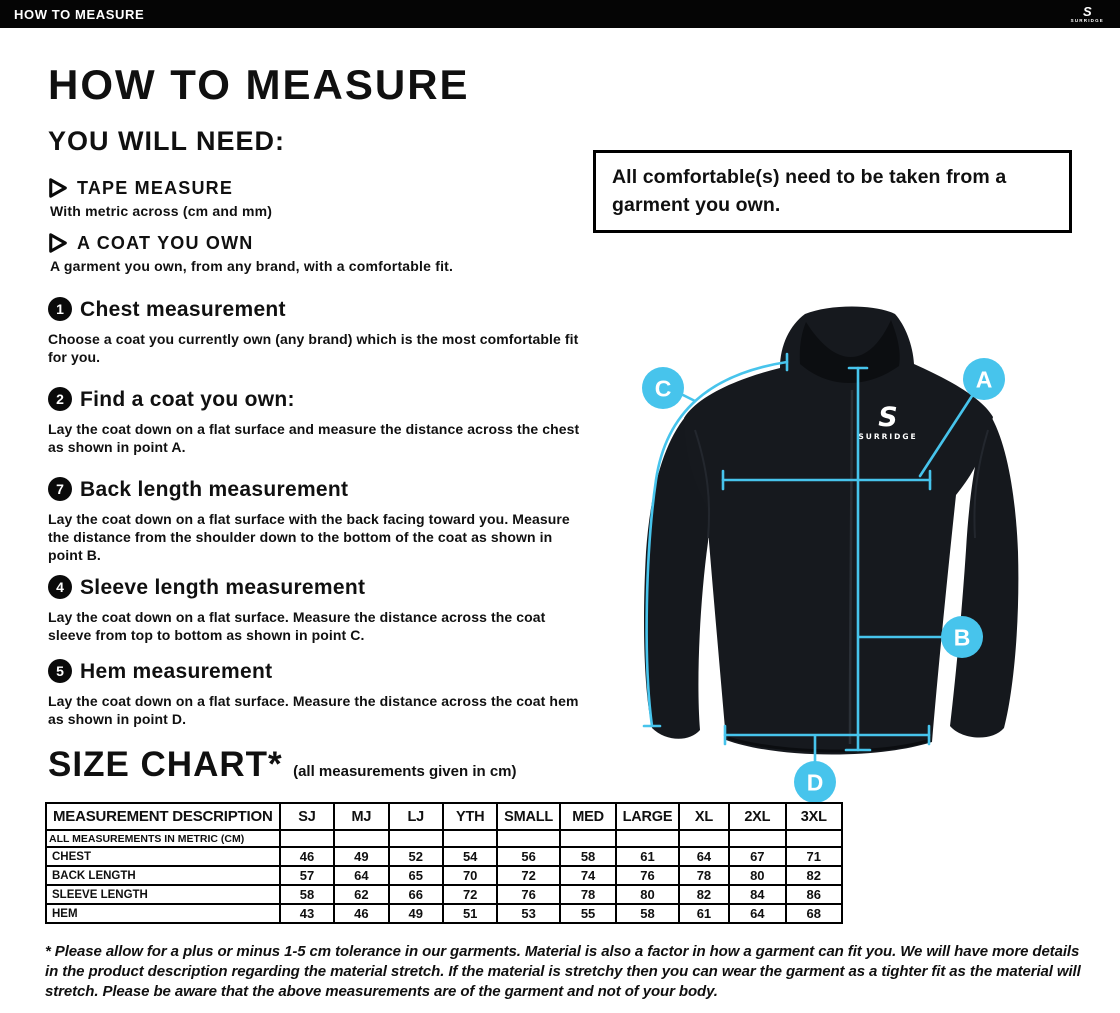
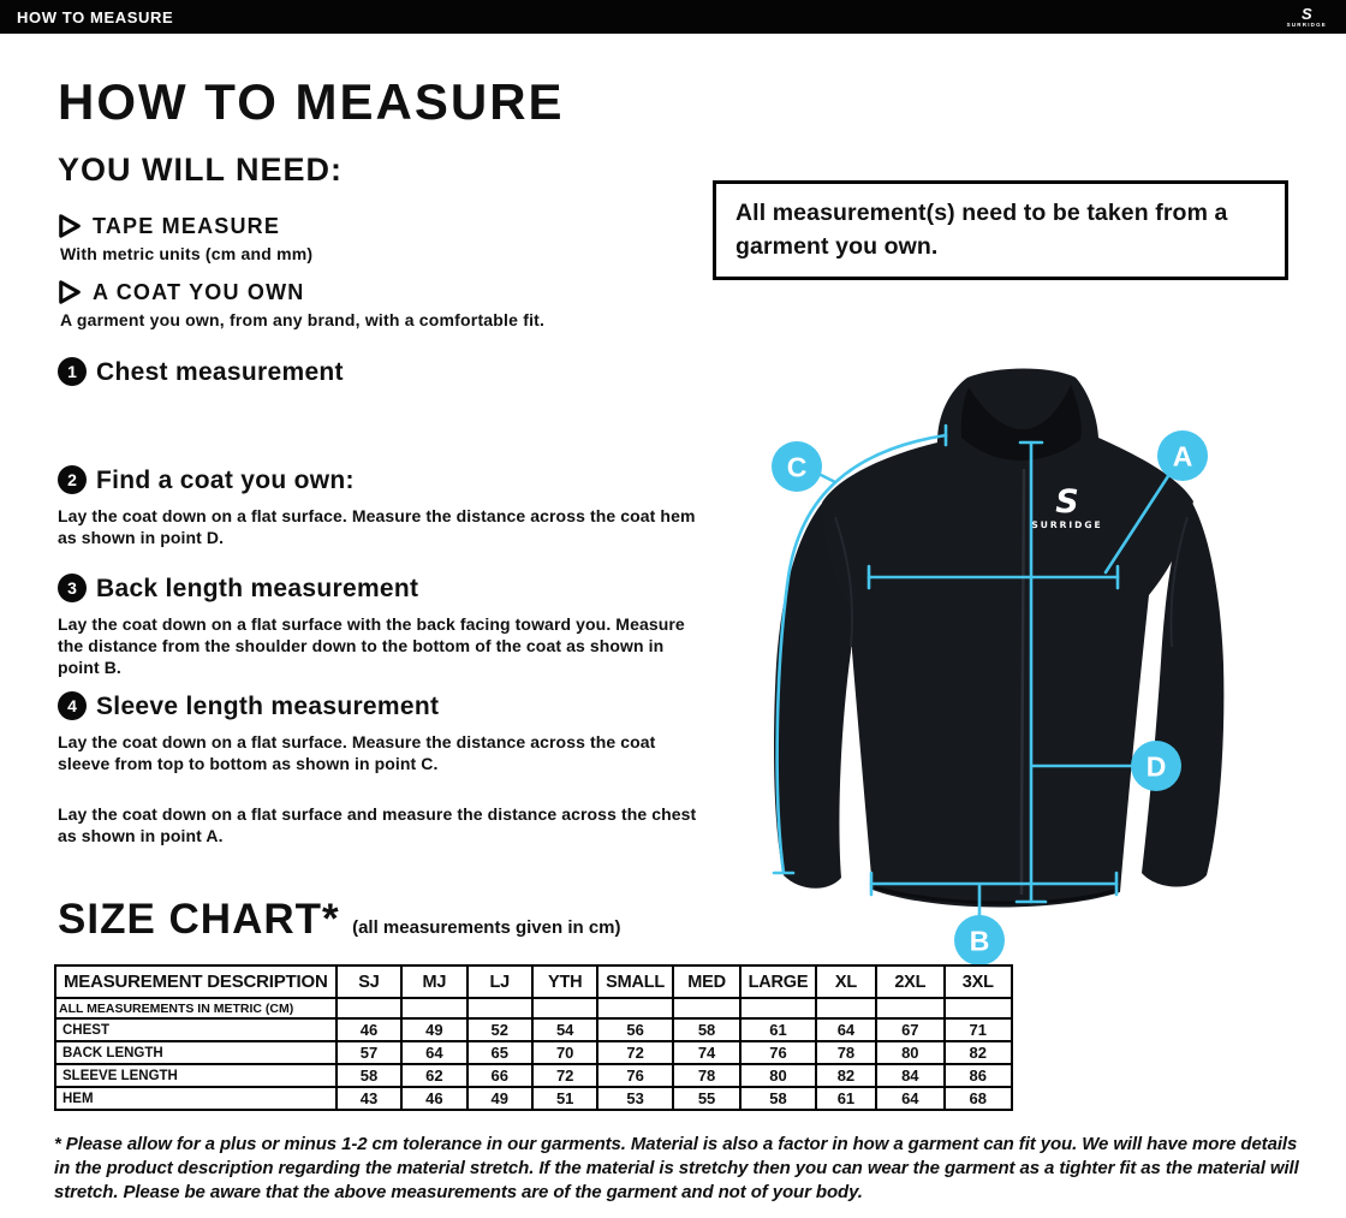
  HOW TO MEASURE
  S
  HOW TO MEASURE
  YOU WILL NEED:
  TAPE MEASURE
- With metric across (cm and mm)
+ With metric units (cm and mm)
  A COAT YOU OWN
  A garment you own, from any brand, with a comfortable fit.
  1
  Chest measurement
- Choose a coat you currently own (any brand) which is the most comfortable fit for you.
  2
  Find a coat you own:
- Lay the coat down on a flat surface and measure the distance across the chest as shown in point A.
+ Lay the coat down on a flat surface. Measure the distance across the coat hem as shown in point D.
- 7
+ 3
  Back length measurement
  Lay the coat down on a flat surface with the back facing toward you. Measure the distance from the shoulder down to the bottom of the coat as shown in point B.
  4
  Sleeve length measurement
  Lay the coat down on a flat surface. Measure the distance across the coat sleeve from top to bottom as shown in point C.
- 5
- Hem measurement
- Lay the coat down on a flat surface. Measure the distance across the coat hem as shown in point D.
+ Lay the coat down on a flat surface and measure the distance across the chest as shown in point A.
- All comfortable(s) need to be taken from a garment you own.
+ All measurement(s) need to be taken from a garment you own.
  S
  SURRIDGE
  A
- B
+ D
  C
- D
+ B
  SIZE CHART* (all measurements given in cm)
  MEASUREMENT DESCRIPTION	SJ	MJ	LJ	YTH	SMALL	MED	LARGE	XL	2XL	3XL
  ALL MEASUREMENTS IN METRIC (CM)
  CHEST	46	49	52	54	56	58	61	64	67	71
  BACK LENGTH	57	64	65	70	72	74	76	78	80	82
  SLEEVE LENGTH	58	62	66	72	76	78	80	82	84	86
  HEM	43	46	49	51	53	55	58	61	64	68
- * Please allow for a plus or minus 1-5 cm tolerance in our garments. Material is also a factor in how a garment can fit you. We will have more details in the product description regarding the material stretch. If the material is stretchy then you can wear the garment as a tighter fit as the material will stretch. Please be aware that the above measurements are of the garment and not of your body.
+ * Please allow for a plus or minus 1-2 cm tolerance in our garments. Material is also a factor in how a garment can fit you. We will have more details in the product description regarding the material stretch. If the material is stretchy then you can wear the garment as a tighter fit as the material will stretch. Please be aware that the above measurements are of the garment and not of your body.
